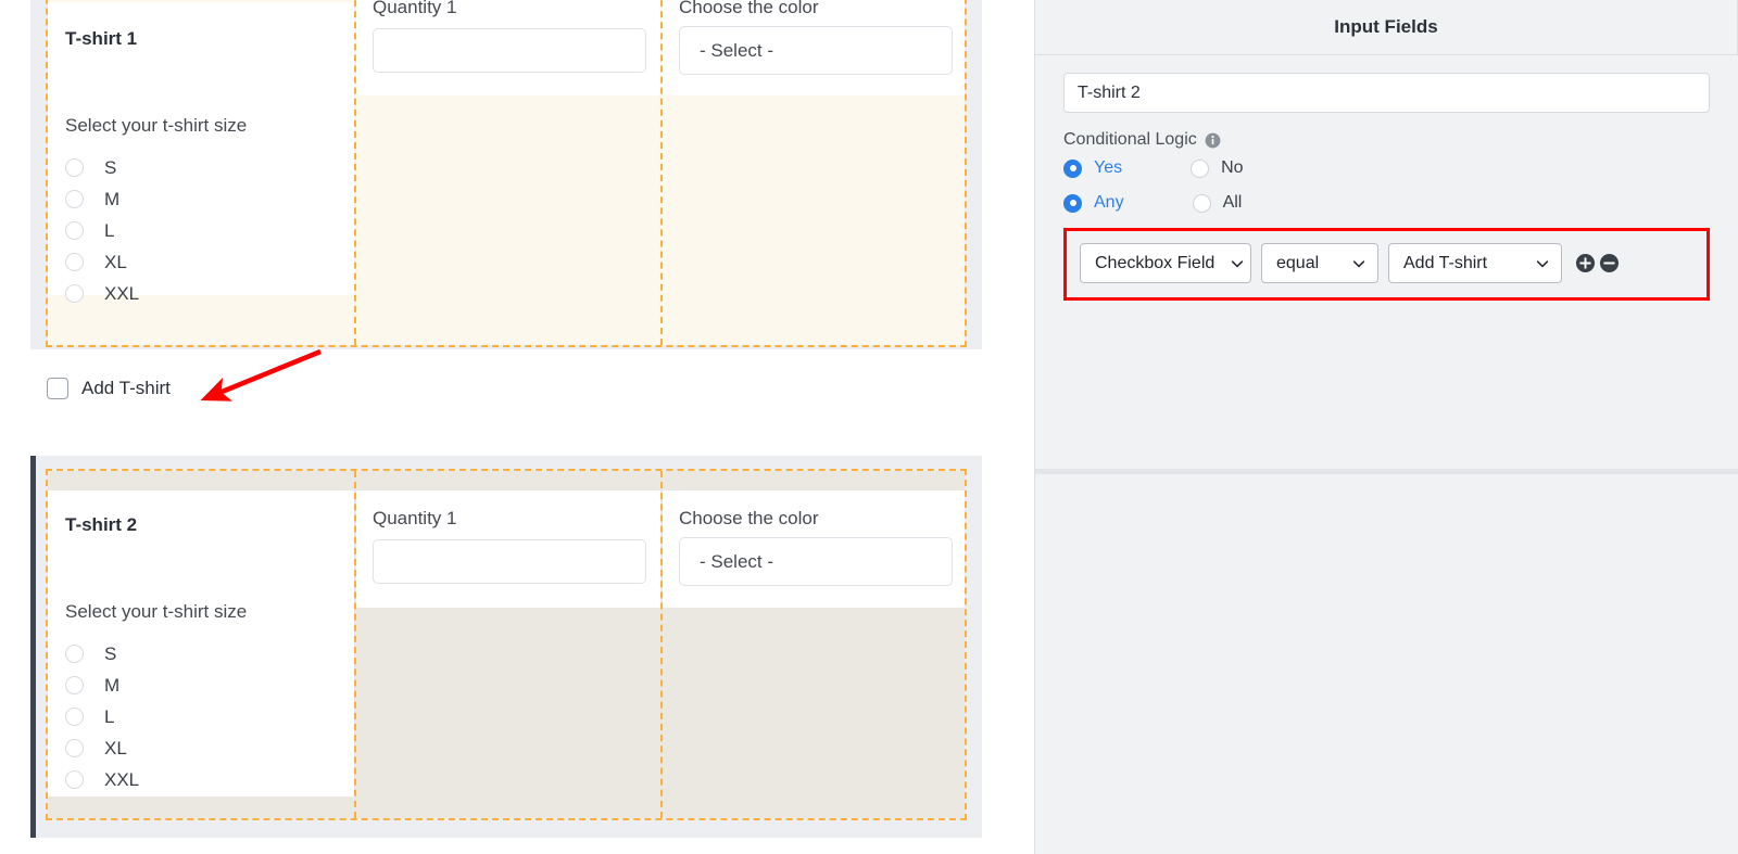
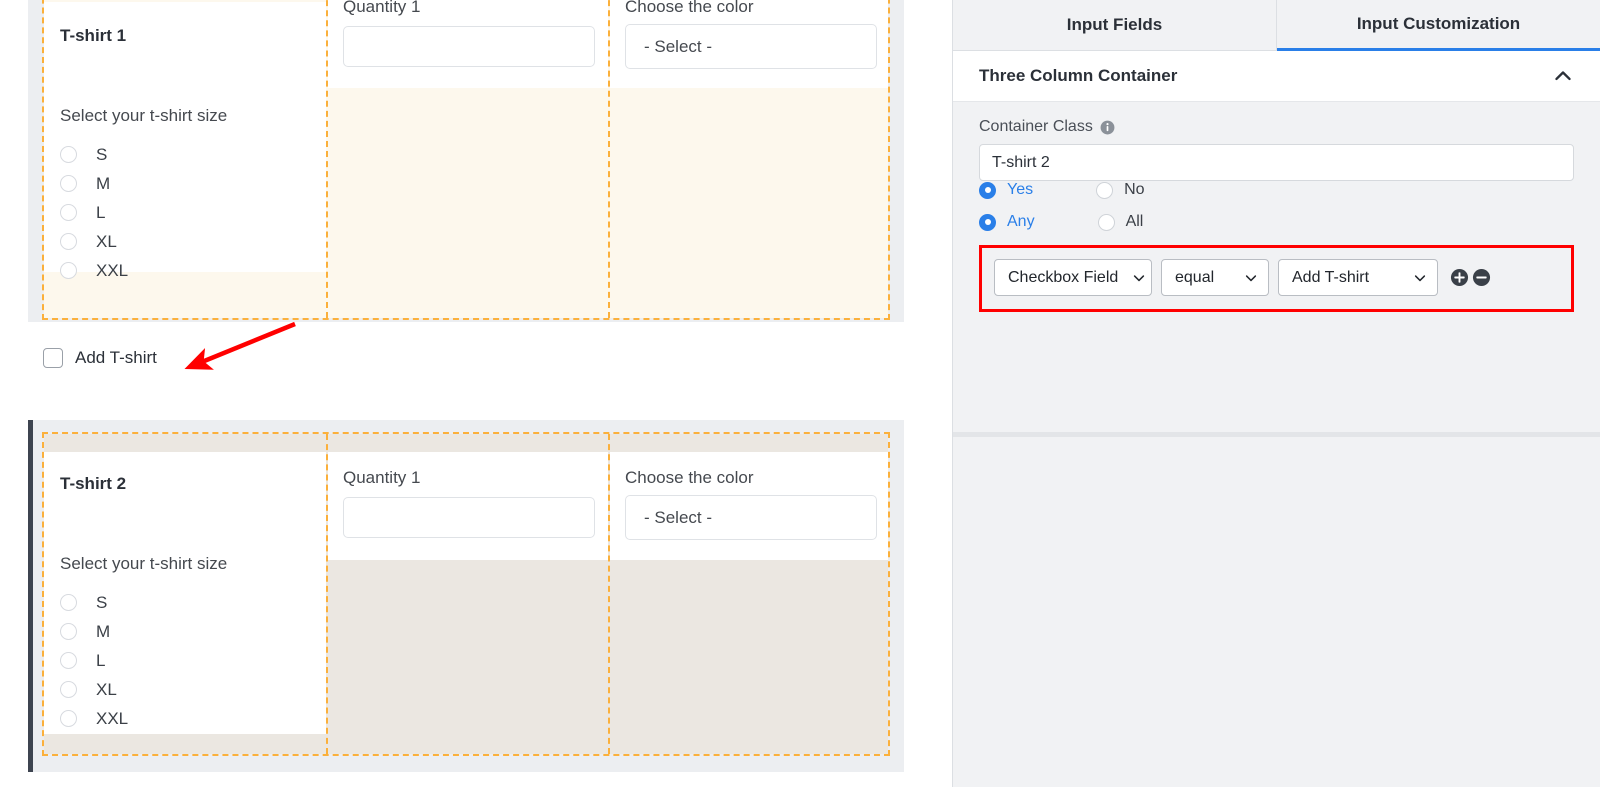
  T-shirt 1
  Select your t-shirt size
  S
  M
  L
  XL
  XXL
  Quantity 1
  Choose the color
  - Select -
  Add T-shirt
  T-shirt 2
  Select your t-shirt size
  S
  M
  L
  XL
  XXL
  Quantity 1
  Choose the color
  - Select -
  Input Fields
+ Input Customization
+ Three Column Container
+ Container Class
  T-shirt 2
- Conditional Logic
  Yes
  No
  Any
  All
  Checkbox Field
  equal
  Add T-shirt
